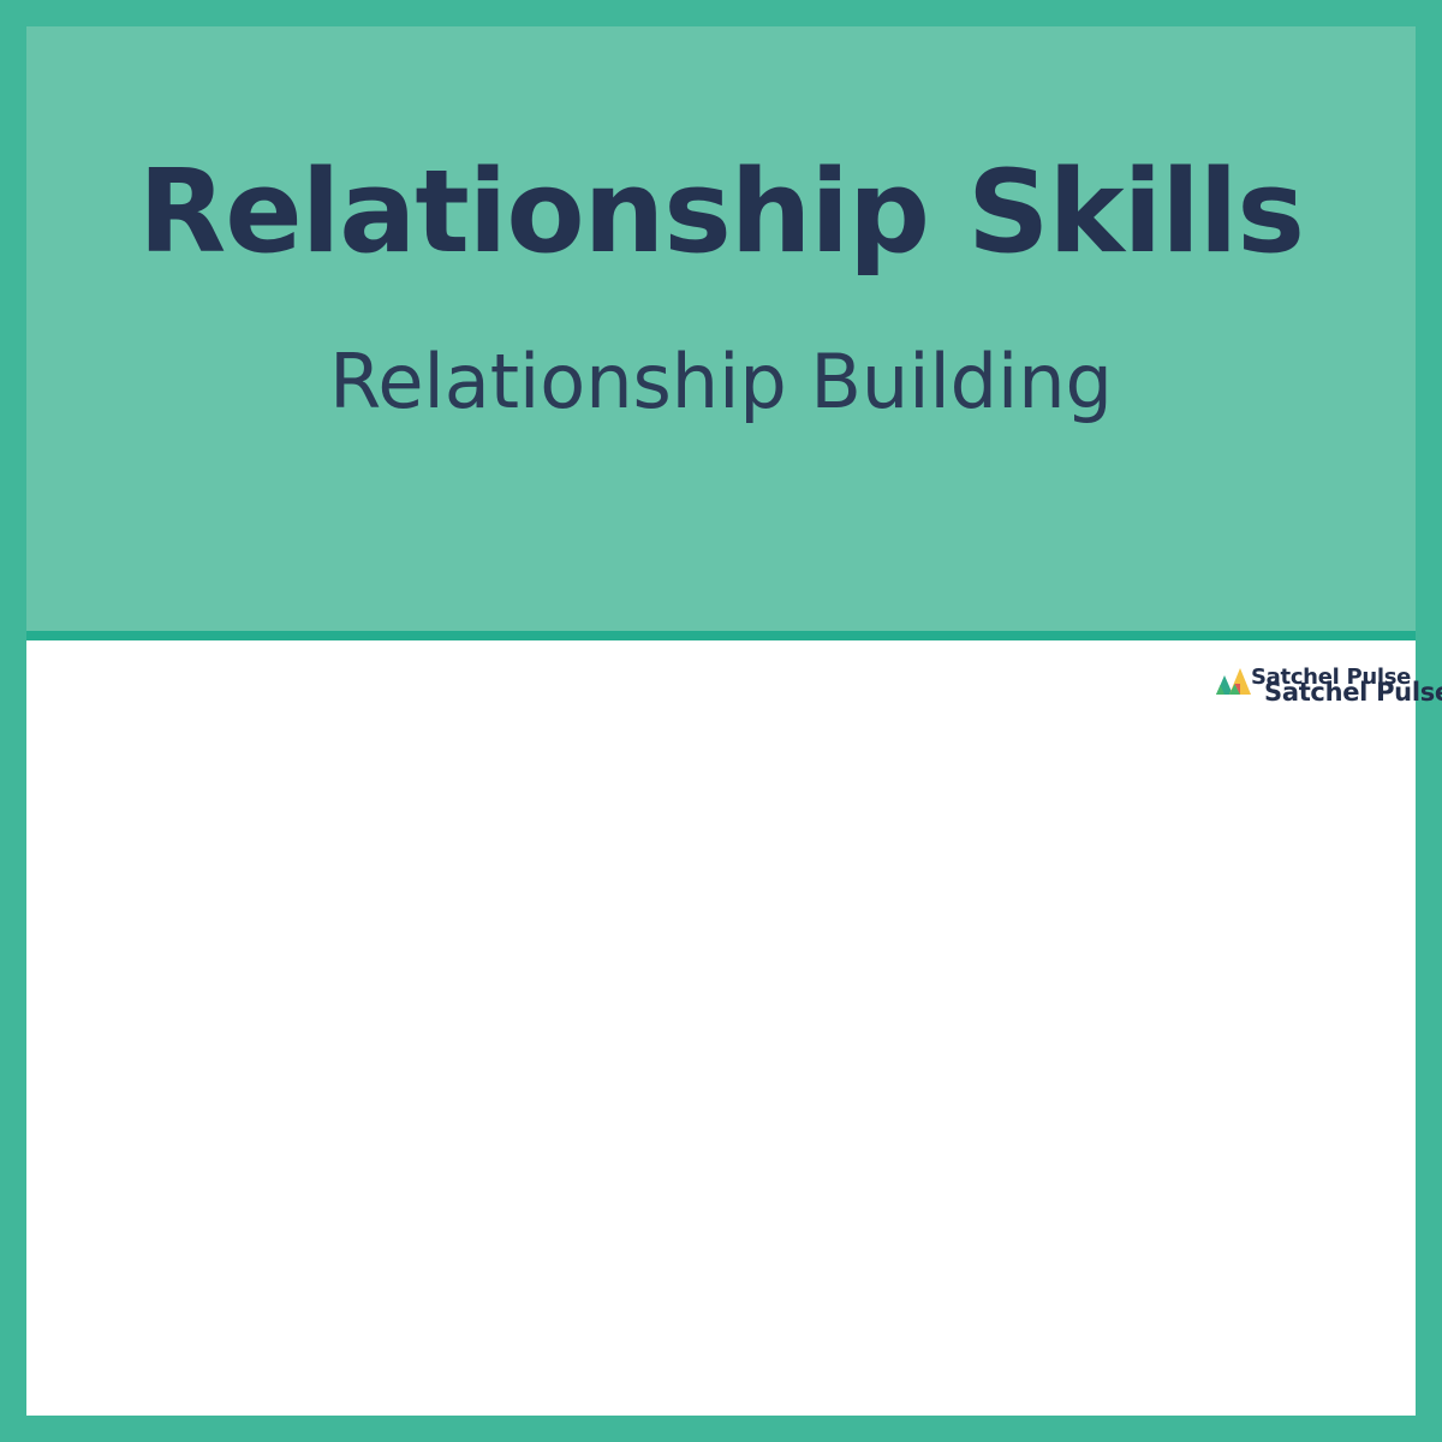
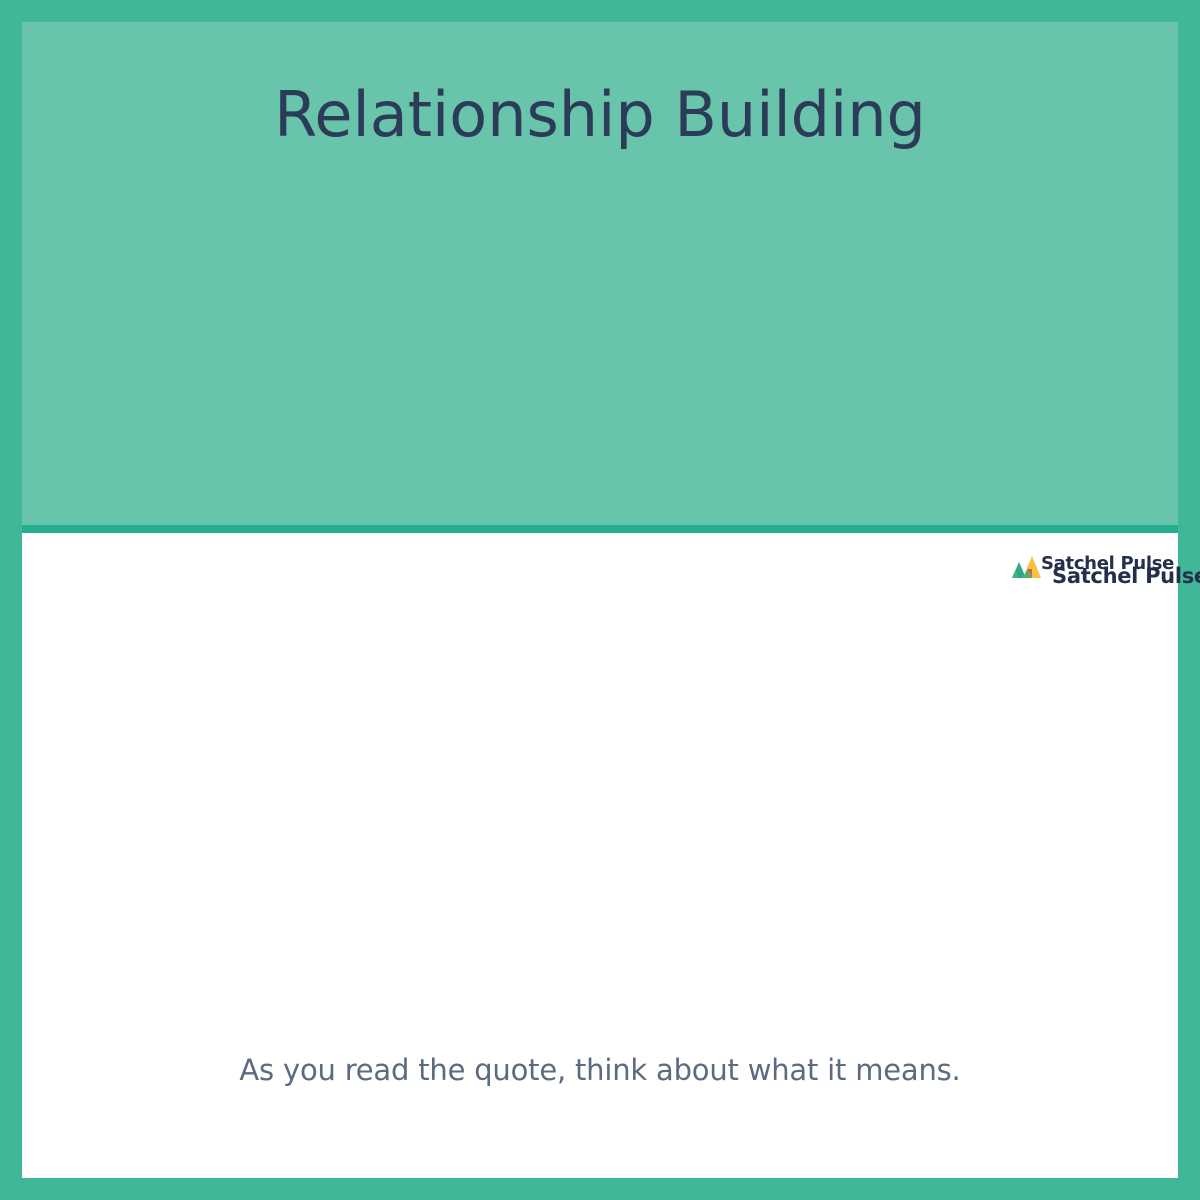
- Relationship Skills
  Relationship Building
  Satchel Pulse
  Satchel Puls
+ As you read the quote, think about what it means.
